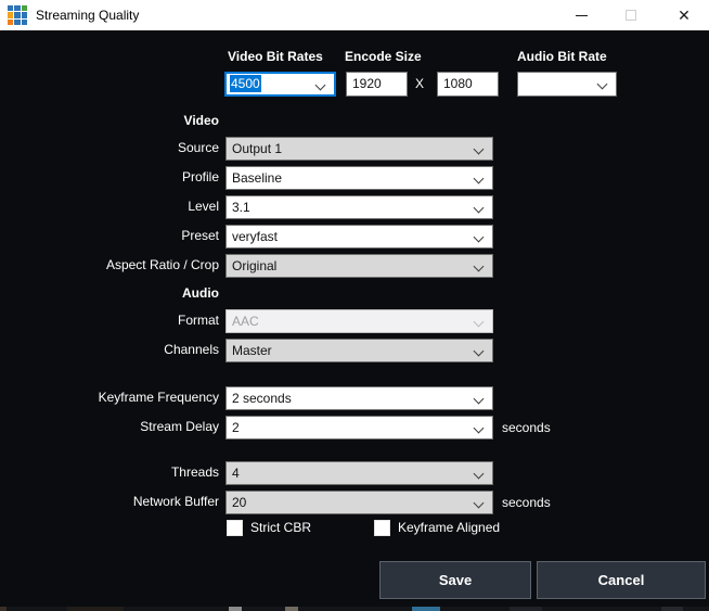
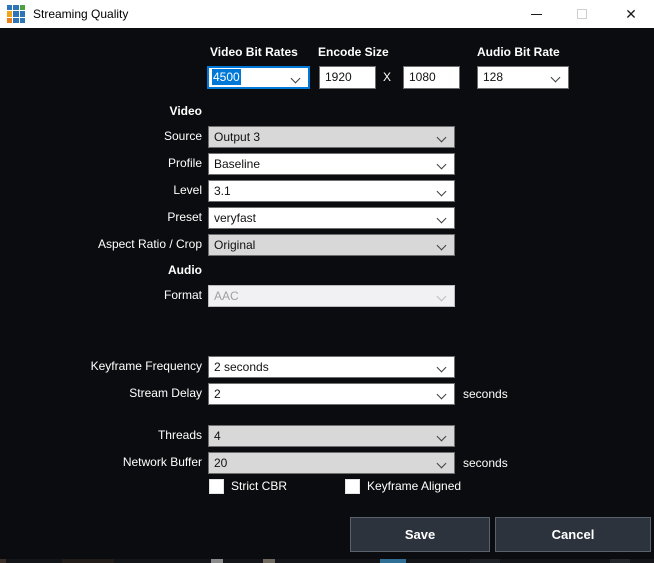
  Streaming Quality
  ✕
  Video Bit Rates
  Encode Size
  Audio Bit Rate
  4500
  1920
  X
  1080
+ 128
  Video
  Source
- Output 1
+ Output 3
  Profile
  Baseline
  Level
  3.1
  Preset
  veryfast
  Aspect Ratio / Crop
  Original
  Audio
  Format
  AAC
- Channels
- Master
  Keyframe Frequency
  2 seconds
  Stream Delay
  2
  seconds
  Threads
  4
  Network Buffer
  20
  seconds
  Strict CBR
  Keyframe Aligned
  Save
  Cancel
